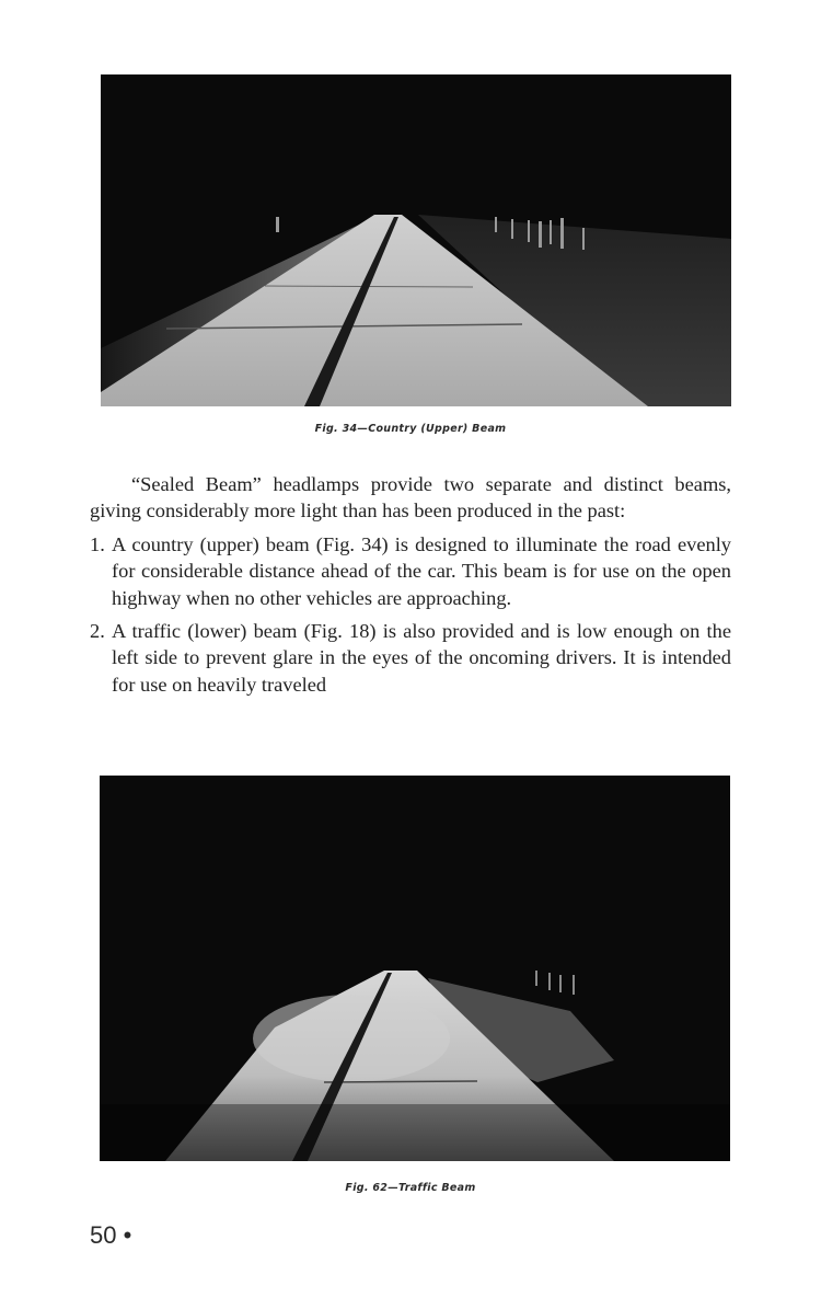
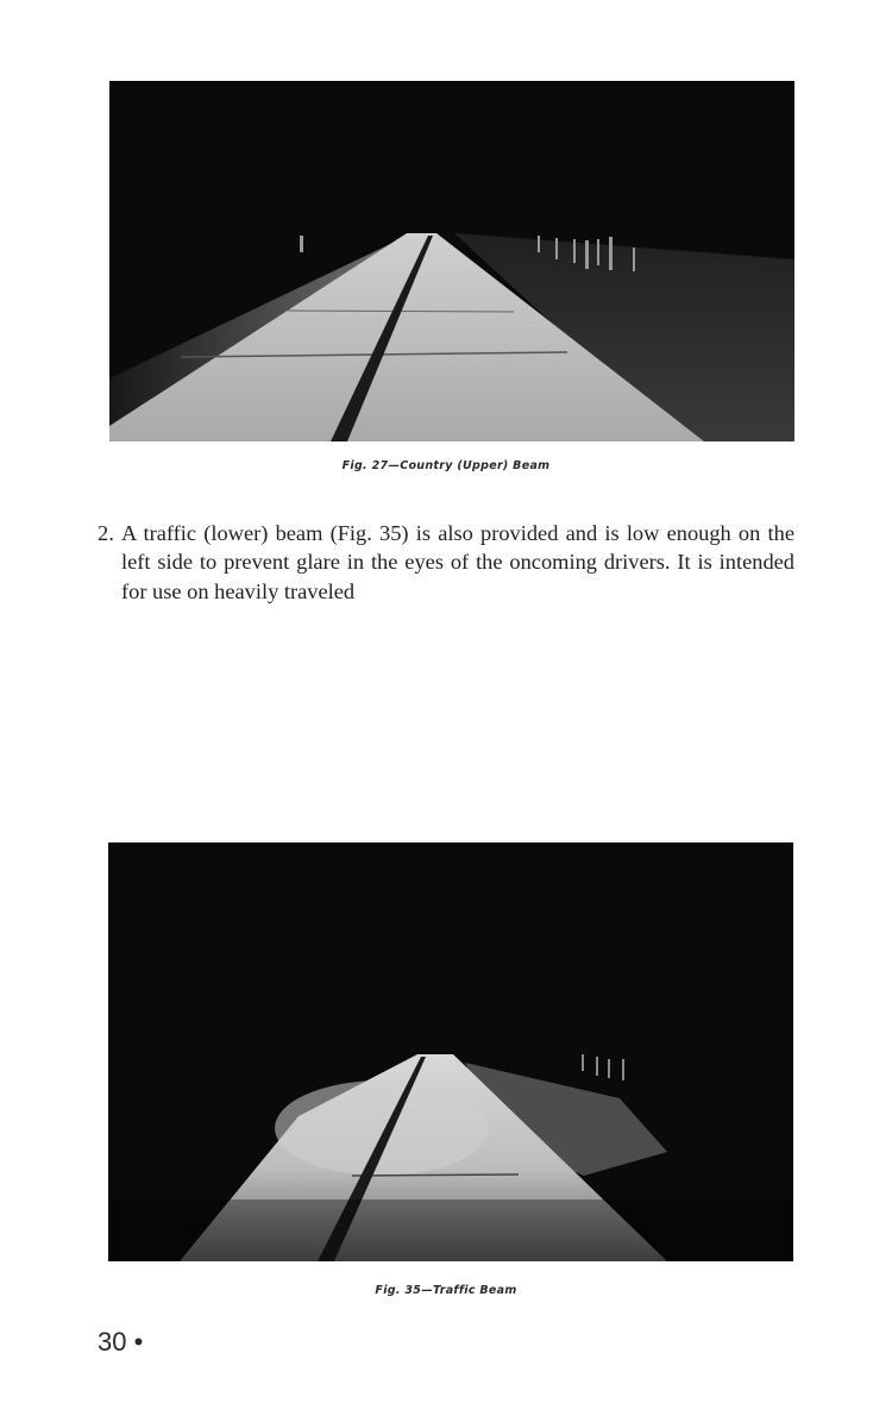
- Fig. 34—Country (Upper) Beam
+ Fig. 27—Country (Upper) Beam
- “Sealed Beam” headlamps provide two separate and distinct beams, giving considerably more light than has been produced in the past:
- 1.
- A country (upper) beam (Fig. 34) is designed to illuminate the road evenly for considerable distance ahead of the car. This beam is for use on the open highway when no other vehicles are approaching.
  2.
- A traffic (lower) beam (Fig. 18) is also provided and is low enough on the left side to prevent glare in the eyes of the oncoming drivers. It is intended for use on heavily traveled
+ A traffic (lower) beam (Fig. 35) is also provided and is low enough on the left side to prevent glare in the eyes of the oncoming drivers. It is intended for use on heavily traveled
- Fig. 62—Traffic Beam
+ Fig. 35—Traffic Beam
- 50 •
+ 30 •
